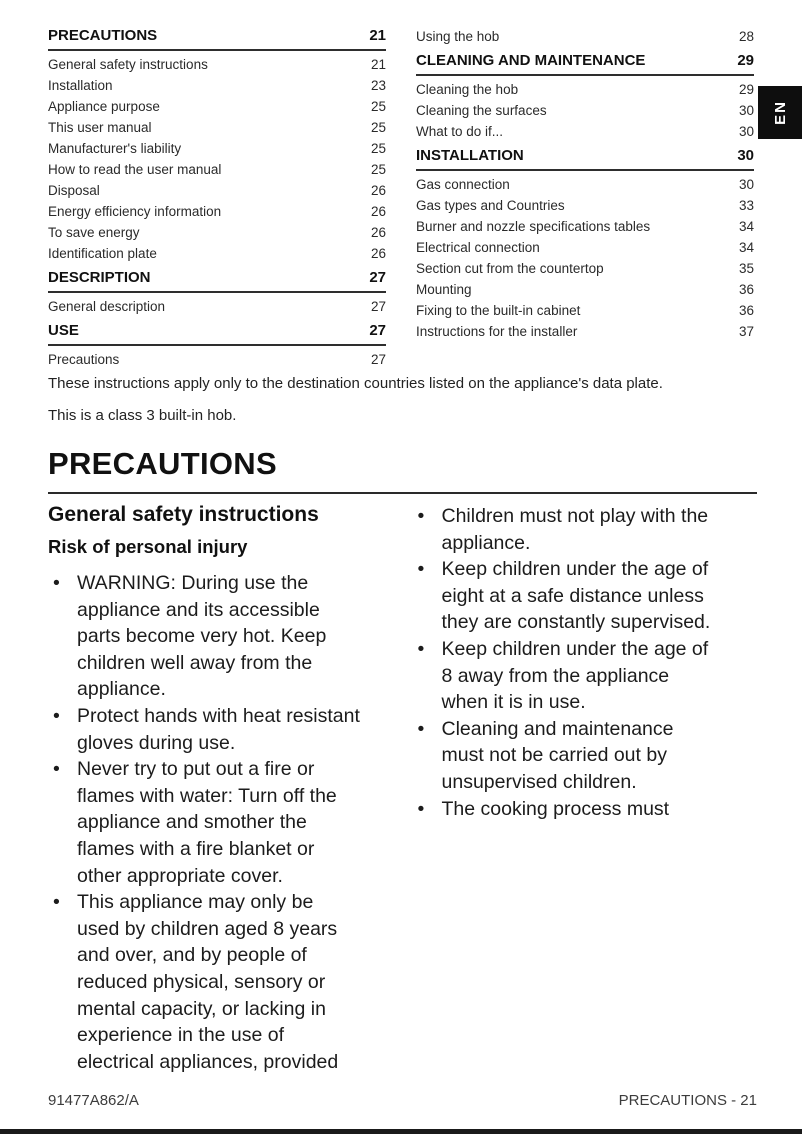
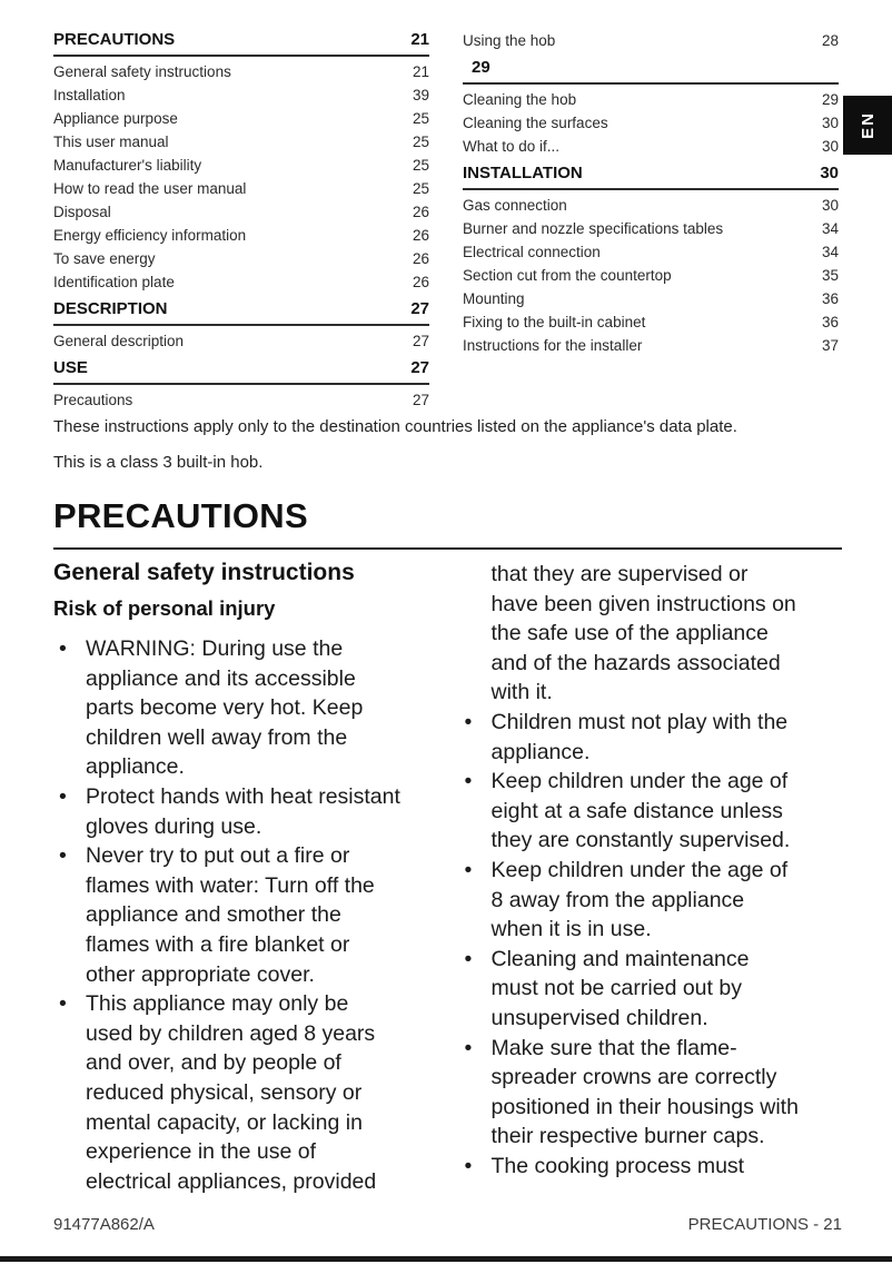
  PRECAUTIONS
  21
  General safety instructions
  21
  Installation
- 23
+ 39
  Appliance purpose
  25
  This user manual
  25
  Manufacturer's liability
  25
  How to read the user manual
  25
  Disposal
  26
  Energy efficiency information
  26
  To save energy
  26
  Identification plate
  26
  DESCRIPTION
  27
  General description
  27
  USE
  27
  Precautions
  27
  Using the hob
  28
- CLEANING AND MAINTENANCE
  29
  Cleaning the hob
  29
  Cleaning the surfaces
  30
  What to do if...
  30
  INSTALLATION
  30
  Gas connection
  30
- Gas types and Countries
- 33
  Burner and nozzle specifications tables
  34
  Electrical connection
  34
  Section cut from the countertop
  35
  Mounting
  36
  Fixing to the built-in cabinet
  36
  Instructions for the installer
  37
  These instructions apply only to the destination countries listed on the appliance's data plate.
  This is a class 3 built-in hob.
  PRECAUTIONS
  General safety instructions
  Risk of personal injury
  WARNING: During use the
  appliance and its accessible
  parts become very hot. Keep
  children well away from the
  appliance.
  Protect hands with heat resistant
  gloves during use.
  Never try to put out a fire or
  flames with water: Turn off the
  appliance and smother the
  flames with a fire blanket or
  other appropriate cover.
  This appliance may only be
  used by children aged 8 years
  and over, and by people of
  reduced physical, sensory or
  mental capacity, or lacking in
  experience in the use of
  electrical appliances, provided
+ that they are supervised or
+ have been given instructions on
+ the safe use of the appliance
+ and of the hazards associated
+ with it.
  Children must not play with the
  appliance.
  Keep children under the age of
  eight at a safe distance unless
  they are constantly supervised.
  Keep children under the age of
  8 away from the appliance
  when it is in use.
  Cleaning and maintenance
  must not be carried out by
  unsupervised children.
+ Make sure that the flame-
+ spreader crowns are correctly
+ positioned in their housings with
+ their respective burner caps.
  The cooking process must
  91477A862/A
  PRECAUTIONS - 21
